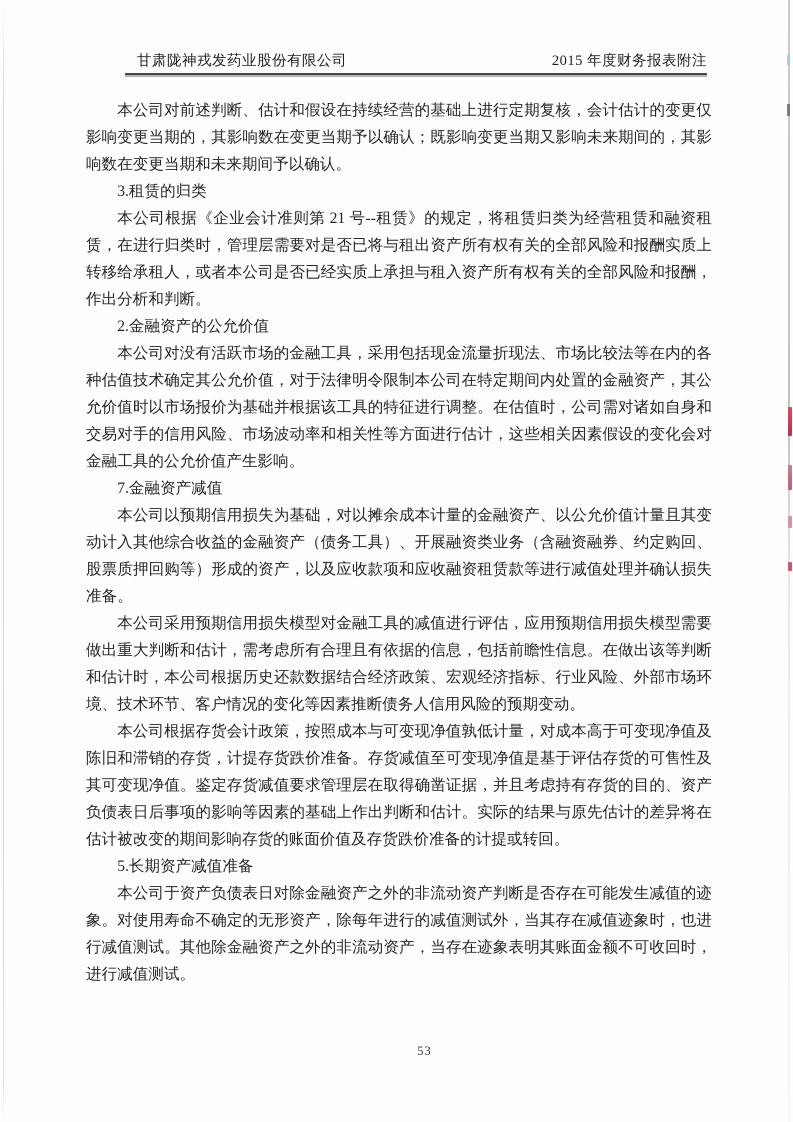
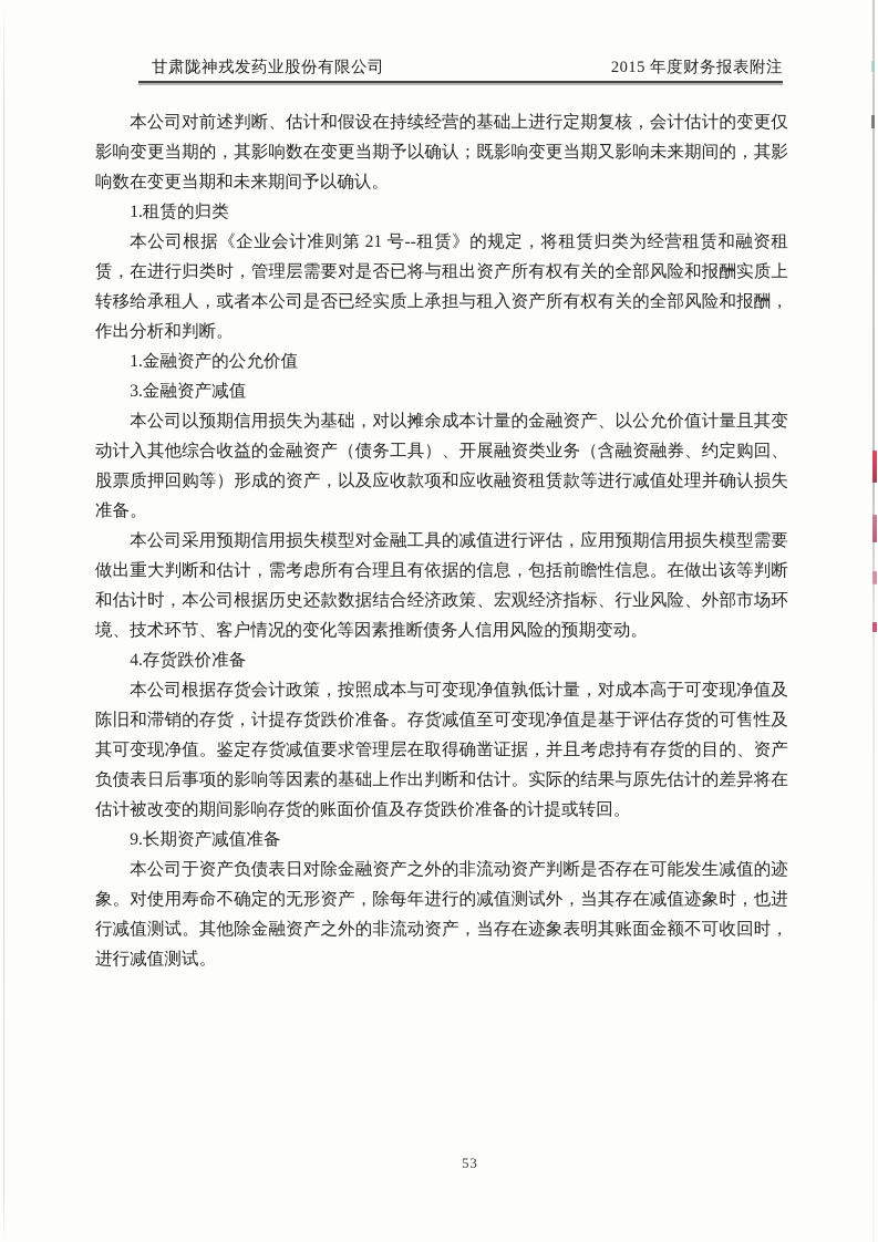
  甘肃陇神戎发药业股份有限公司
  2015 年度财务报表附注
  本公司对前述判断、估计和假设在持续经营的基础上进行定期复核，会计估计的变更仅影响变更当期的，其影响数在变更当期予以确认；既影响变更当期又影响未来期间的，其影响数在变更当期和未来期间予以确认。
- 3.租赁的归类
+ 1.租赁的归类
  本公司根据《企业会计准则第 21 号--租赁》的规定，将租赁归类为经营租赁和融资租赁，在进行归类时，管理层需要对是否已将与租出资产所有权有关的全部风险和报酬实质上转移给承租人，或者本公司是否已经实质上承担与租入资产所有权有关的全部风险和报酬，作出分析和判断。
- 2.金融资产的公允价值
+ 1.金融资产的公允价值
- 本公司对没有活跃市场的金融工具，采用包括现金流量折现法、市场比较法等在内的各种估值技术确定其公允价值，对于法律明令限制本公司在特定期间内处置的金融资产，其公允价值时以市场报价为基础并根据该工具的特征进行调整。在估值时，公司需对诸如自身和交易对手的信用风险、市场波动率和相关性等方面进行估计，这些相关因素假设的变化会对金融工具的公允价值产生影响。
- 7.金融资产减值
+ 3.金融资产减值
  本公司以预期信用损失为基础，对以摊余成本计量的金融资产、以公允价值计量且其变动计入其他综合收益的金融资产（债务工具）、开展融资类业务（含融资融券、约定购回、股票质押回购等）形成的资产，以及应收款项和应收融资租赁款等进行减值处理并确认损失准备。
  本公司采用预期信用损失模型对金融工具的减值进行评估，应用预期信用损失模型需要做出重大判断和估计，需考虑所有合理且有依据的信息，包括前瞻性信息。在做出该等判断和估计时，本公司根据历史还款数据结合经济政策、宏观经济指标、行业风险、外部市场环境、技术环节、客户情况的变化等因素推断债务人信用风险的预期变动。
+ 4.存货跌价准备
  本公司根据存货会计政策，按照成本与可变现净值孰低计量，对成本高于可变现净值及陈旧和滞销的存货，计提存货跌价准备。存货减值至可变现净值是基于评估存货的可售性及其可变现净值。鉴定存货减值要求管理层在取得确凿证据，并且考虑持有存货的目的、资产负债表日后事项的影响等因素的基础上作出判断和估计。实际的结果与原先估计的差异将在估计被改变的期间影响存货的账面价值及存货跌价准备的计提或转回。
- 5.长期资产减值准备
+ 9.长期资产减值准备
  本公司于资产负债表日对除金融资产之外的非流动资产判断是否存在可能发生减值的迹象。对使用寿命不确定的无形资产，除每年进行的减值测试外，当其存在减值迹象时，也进行减值测试。其他除金融资产之外的非流动资产，当存在迹象表明其账面金额不可收回时，进行减值测试。
  53
